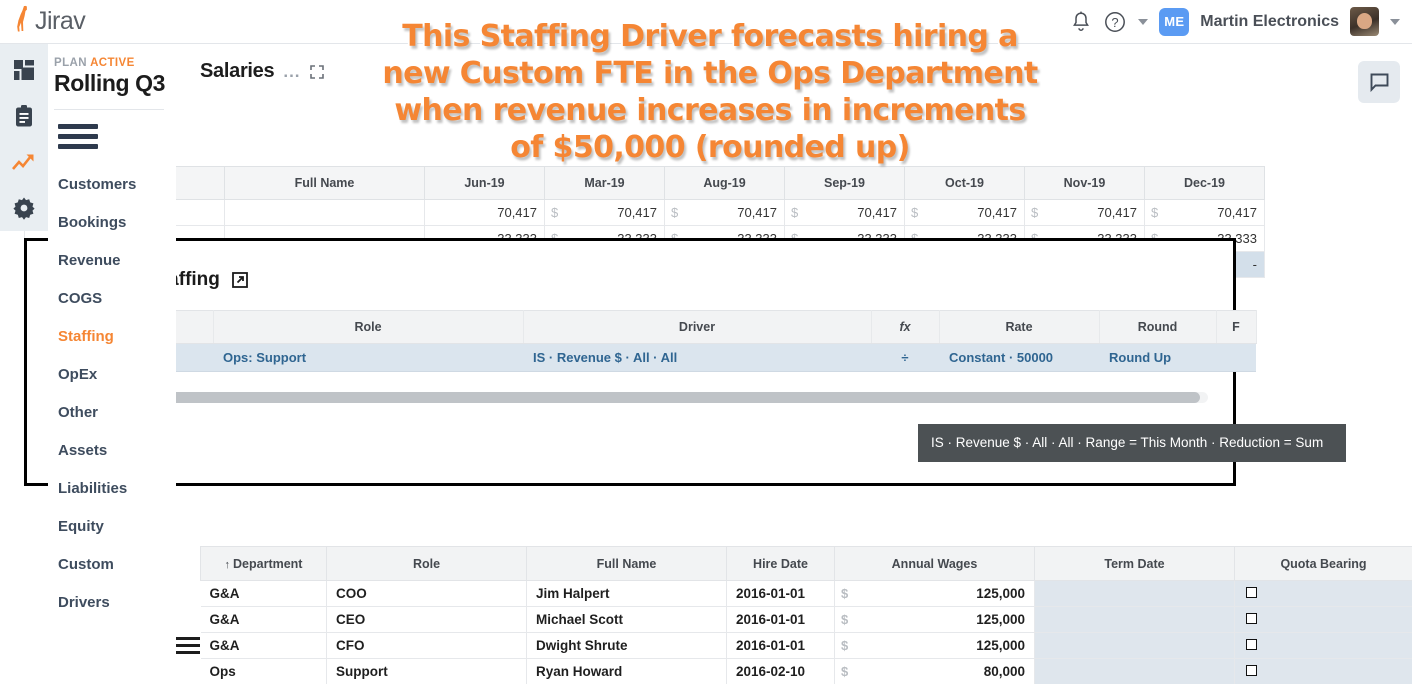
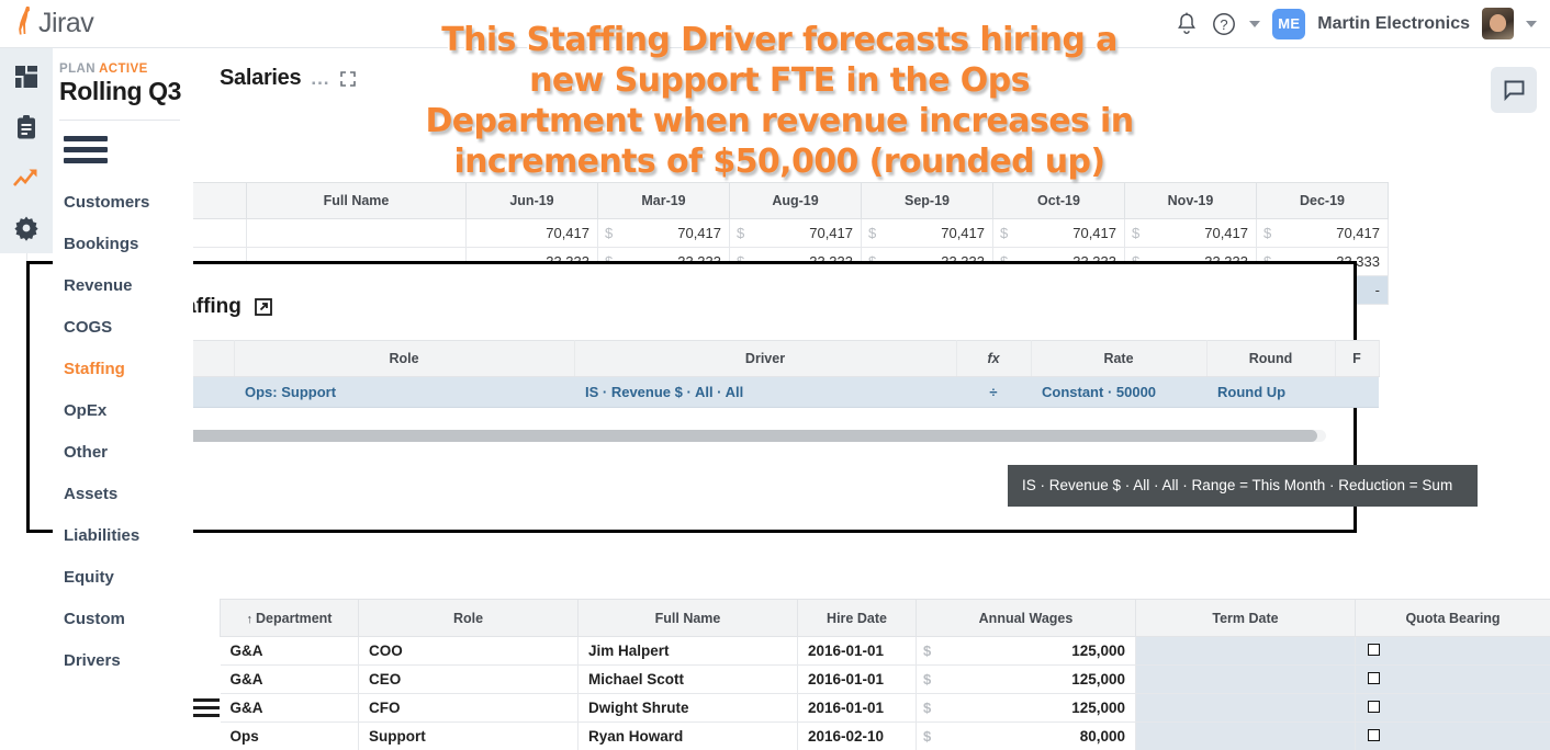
  Jirav
  ?
  ME
  Martin Electronics
  PLAN ACTIVE
  Rolling Q3
  Customers
  Bookings
  Revenue
  COGS
  Staffing
  OpEx
  Other
  Assets
  Liabilities
  Equity
  Custom
  Drivers
  Salaries
  ...
  	Full Name	Jun-19	Mar-19	Aug-19	Sep-19	Oct-19	Nov-19	Dec-19
  		70,417	$ 70,417	$ 70,417	$ 70,417	$ 70,417	$ 70,417	$ 70,417
  ↑ Department	Role	Full Name	Hire Date	Annual Wages	Term Date	Quota Bearing
  G&A	COO	Jim Halpert	2016-01-01	$ 125,000
  G&A	CEO	Michael Scott	2016-01-01	$ 125,000
  G&A	CFO	Dwight Shrute	2016-01-01	$ 125,000
  Ops	Support	Ryan Howard	2016-02-10	$ 80,000
  	Role	Driver	fx	Rate	Round	F
  	Ops: Support	IS · Revenue $ · All · All	÷	Constant · 50000	Round Up
  IS · Revenue $ · All · All · Range = This Month · Reduction = Sum
- This Staffing Driver forecasts hiring a new Custom FTE in the Ops Department when revenue increases in increments of $50,000 (rounded up)
+ This Staffing Driver forecasts hiring a new Support FTE in the Ops Department when revenue increases in increments of $50,000 (rounded up)
